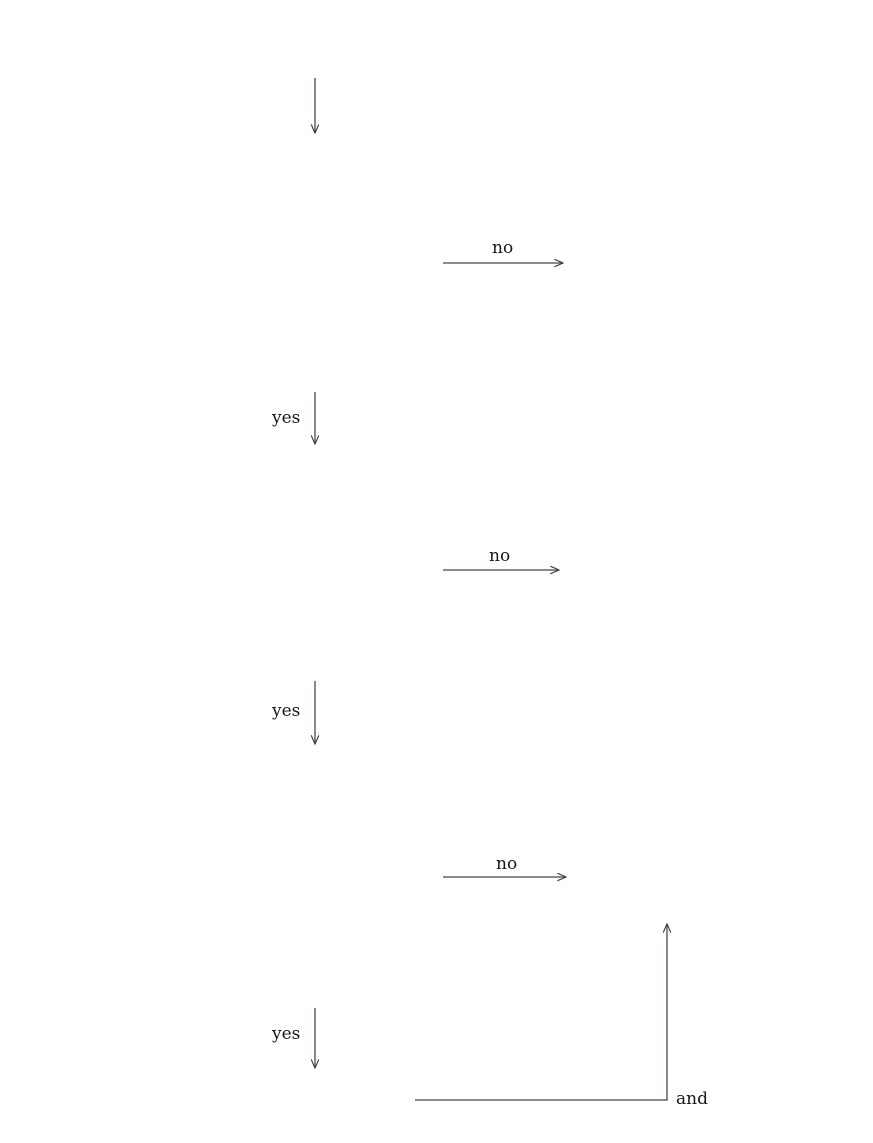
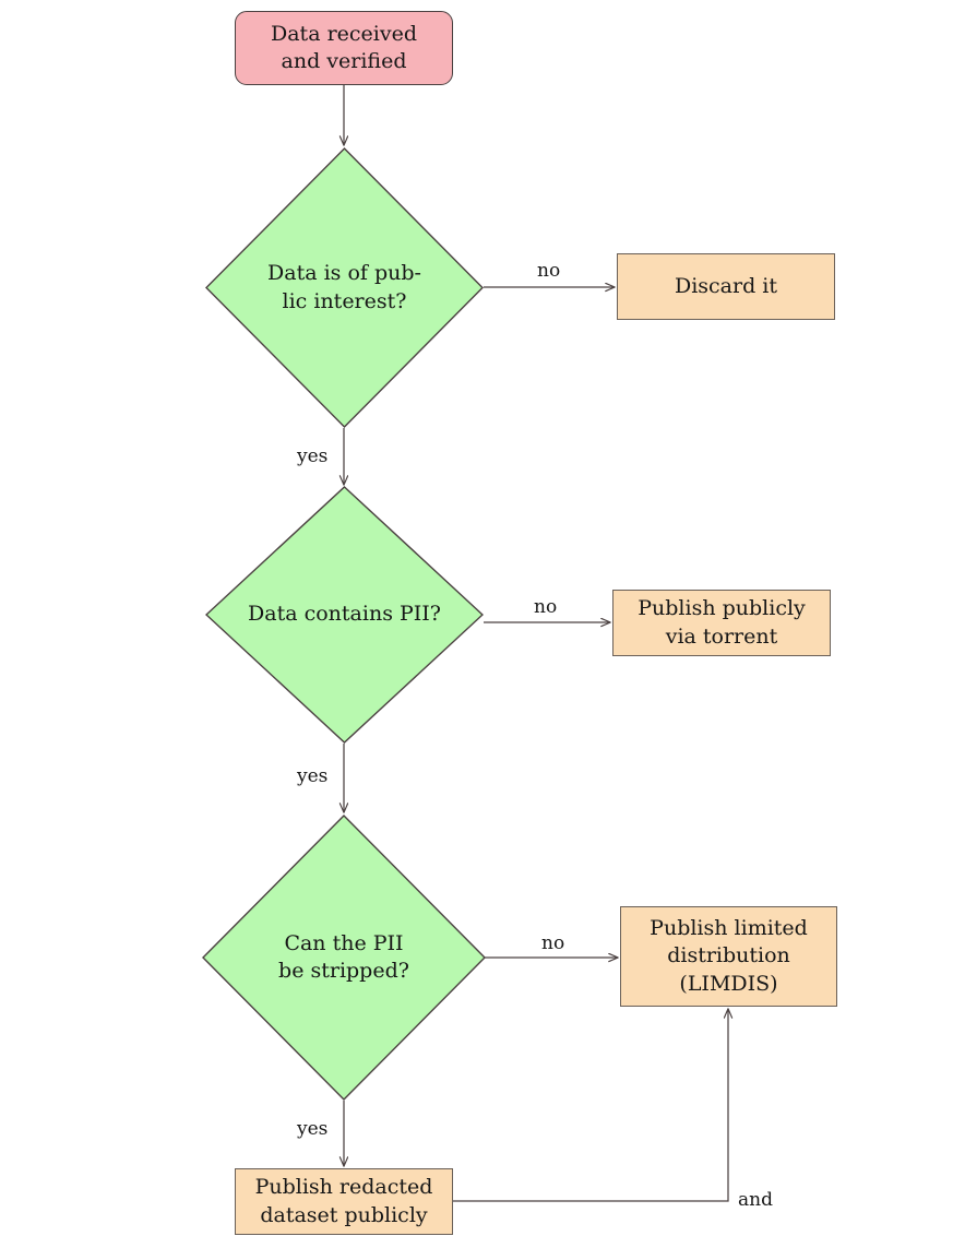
+ Data received
+ and verified
+ Data is of pub-
+ lic interest?
+ Discard it
+ Data contains PII?
+ Publish publicly
+ via torrent
+ Can the PII
+ be stripped?
+ Publish limited
+ distribution
+ (LIMDIS)
+ Publish redacted
+ dataset publicly
  no
  yes
  no
  yes
  no
  yes
  and
